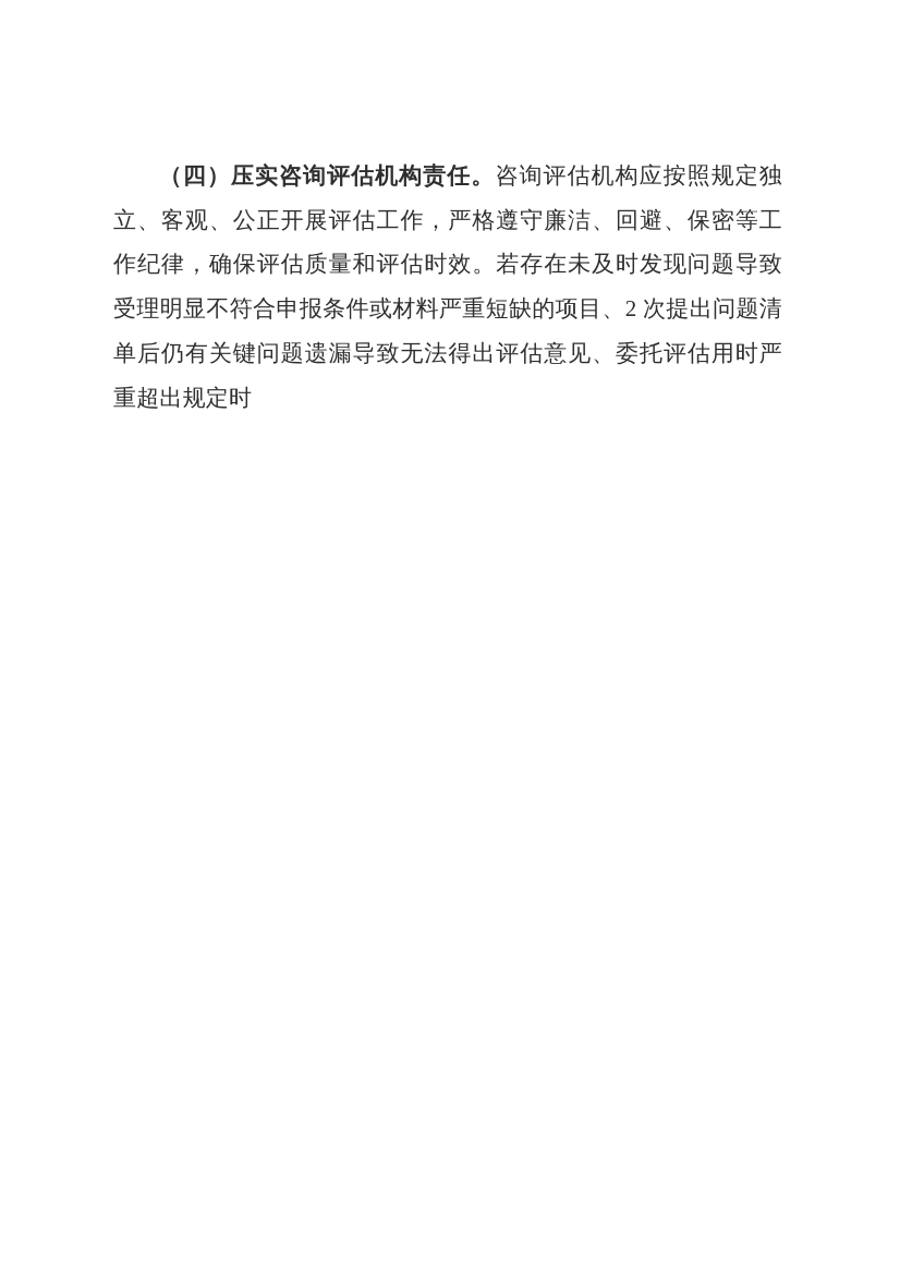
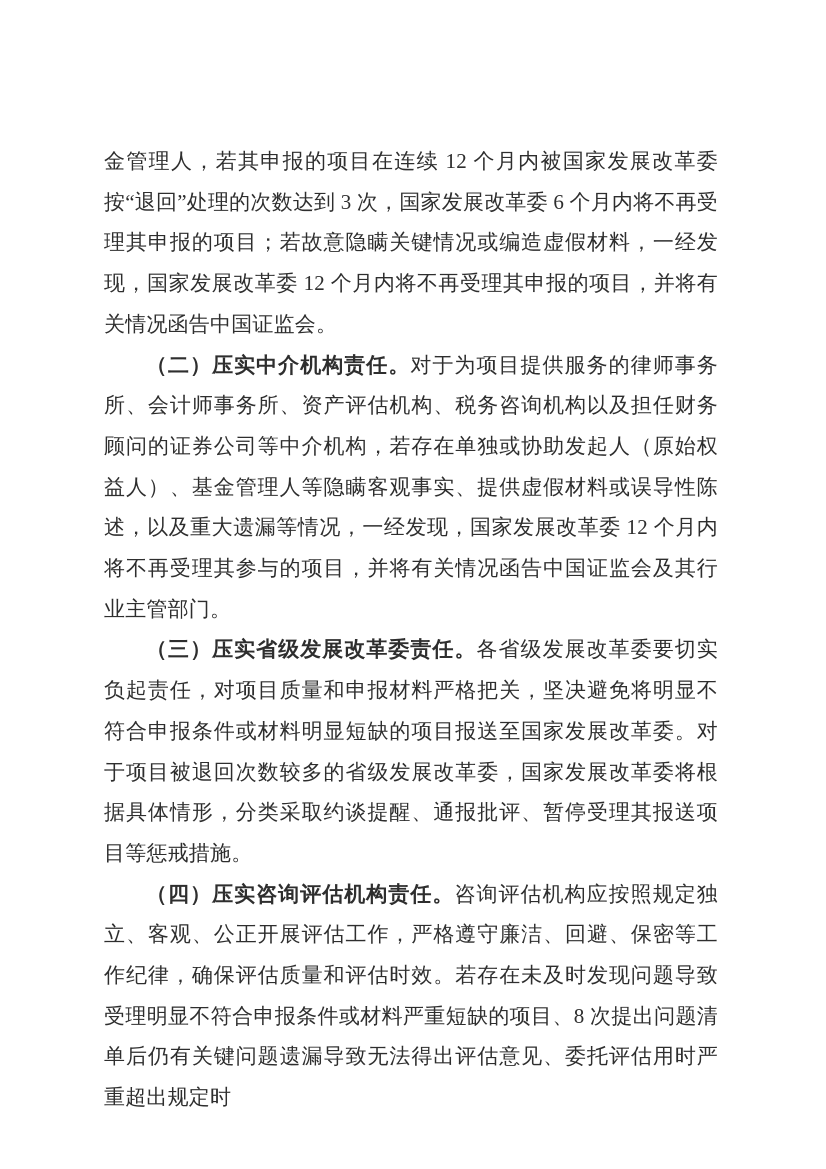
+ 金管理人，若其申报的项目在连续 12 个月内被国家发展改革委按“退回”处理的次数达到 3 次，国家发展改革委 6 个月内将不再受理其申报的项目；若故意隐瞒关键情况或编造虚假材料，一经发现，国家发展改革委 12 个月内将不再受理其申报的项目，并将有关情况函告中国证监会。
+ （二）压实中介机构责任。对于为项目提供服务的律师事务所、会计师事务所、资产评估机构、税务咨询机构以及担任财务顾问的证券公司等中介机构，若存在单独或协助发起人（原始权益人）、基金管理人等隐瞒客观事实、提供虚假材料或误导性陈述，以及重大遗漏等情况，一经发现，国家发展改革委 12 个月内将不再受理其参与的项目，并将有关情况函告中国证监会及其行业主管部门。
+ （三）压实省级发展改革委责任。各省级发展改革委要切实负起责任，对项目质量和申报材料严格把关，坚决避免将明显不符合申报条件或材料明显短缺的项目报送至国家发展改革委。对于项目被退回次数较多的省级发展改革委，国家发展改革委将根据具体情形，分类采取约谈提醒、通报批评、暂停受理其报送项目等惩戒措施。
- （四）压实咨询评估机构责任。咨询评估机构应按照规定独立、客观、公正开展评估工作，严格遵守廉洁、回避、保密等工作纪律，确保评估质量和评估时效。若存在未及时发现问题导致受理明显不符合申报条件或材料严重短缺的项目、2 次提出问题清单后仍有关键问题遗漏导致无法得出评估意见、委托评估用时严重超出规定时
+ （四）压实咨询评估机构责任。咨询评估机构应按照规定独立、客观、公正开展评估工作，严格遵守廉洁、回避、保密等工作纪律，确保评估质量和评估时效。若存在未及时发现问题导致受理明显不符合申报条件或材料严重短缺的项目、8 次提出问题清单后仍有关键问题遗漏导致无法得出评估意见、委托评估用时严重超出规定时
